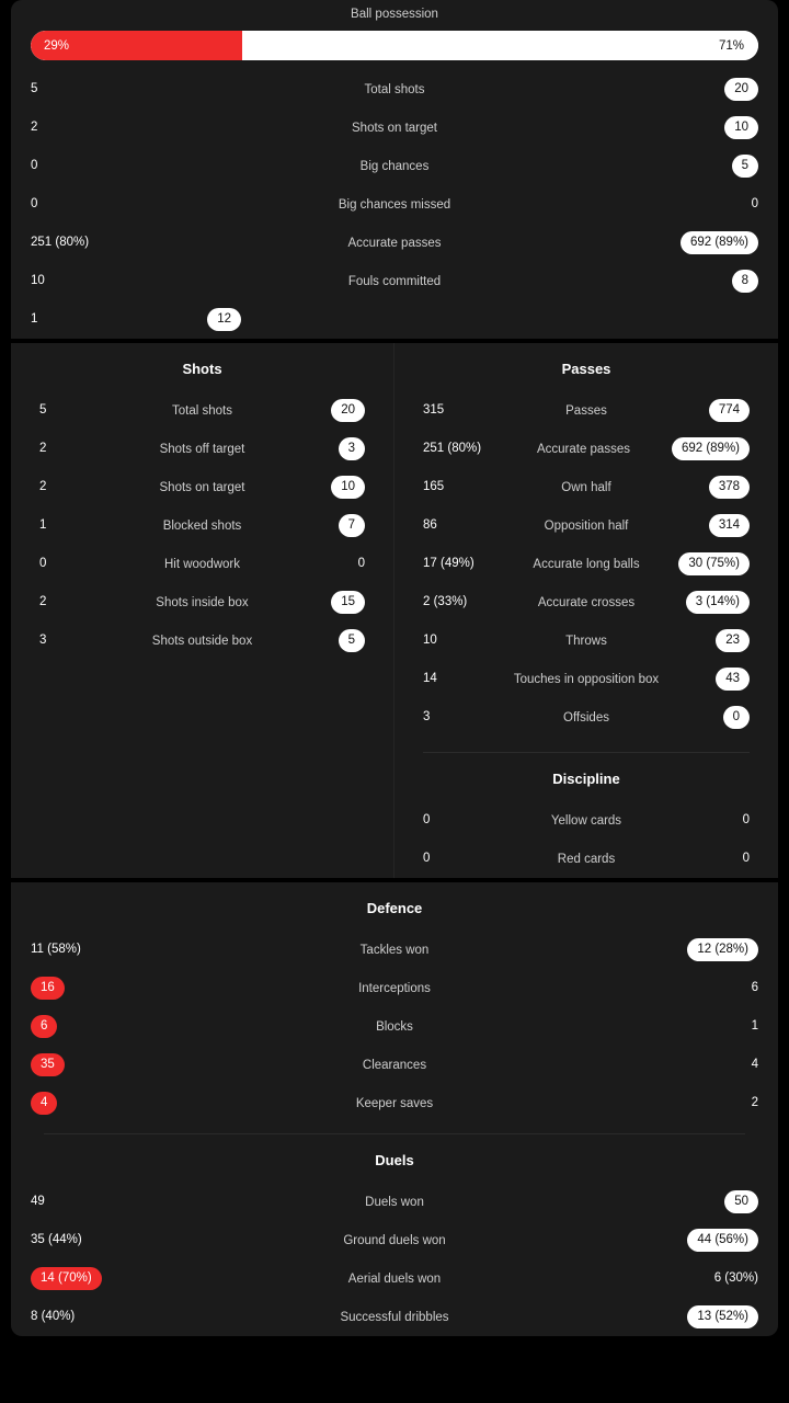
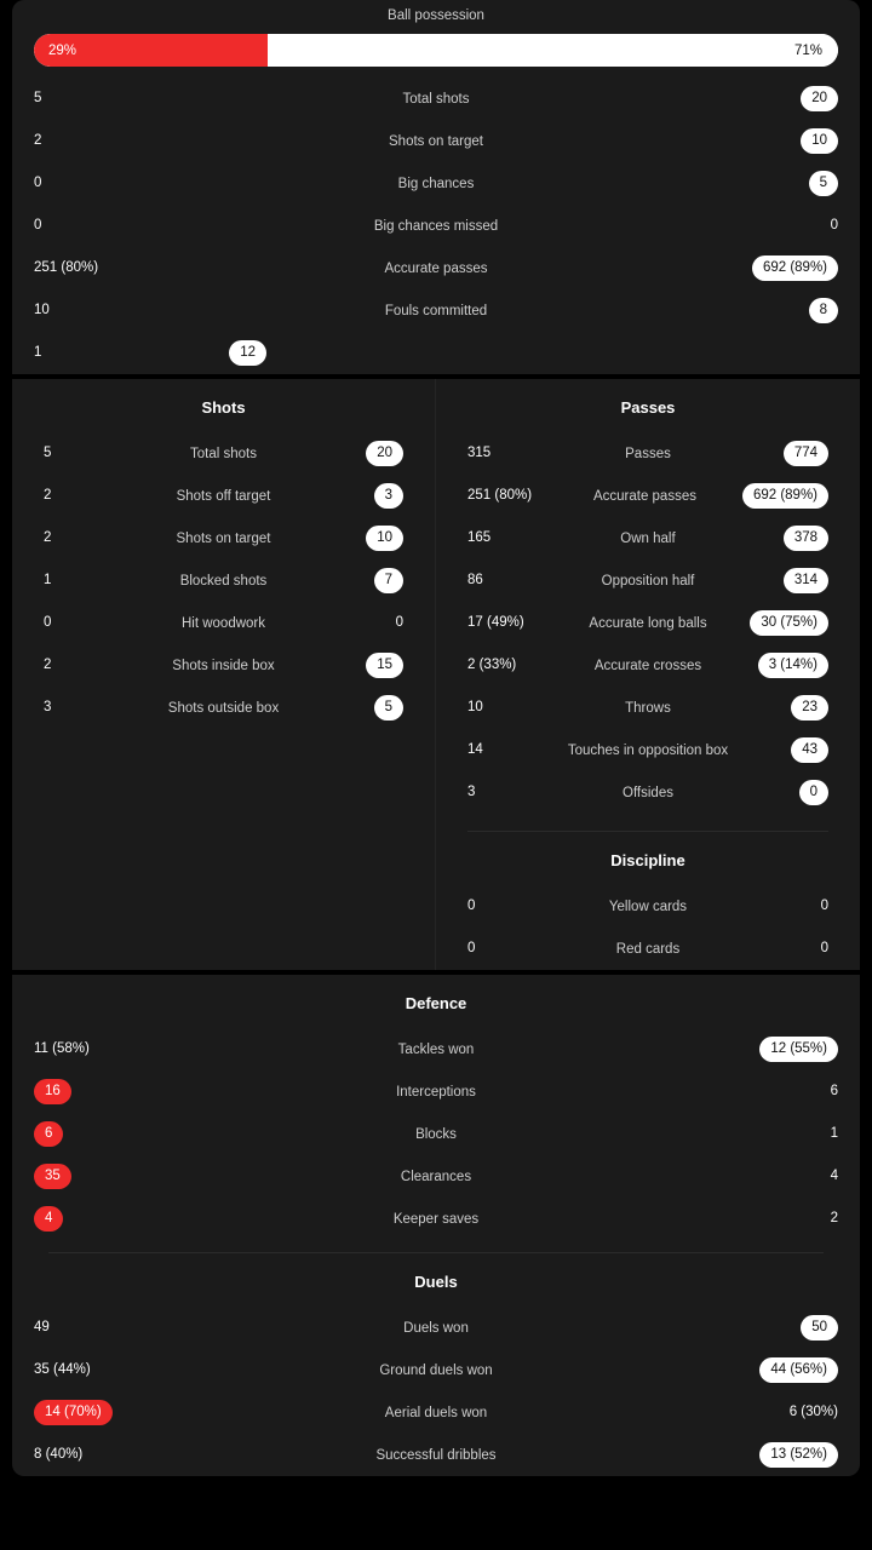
  Ball possession
  29%
  71%
  5
  Total shots
  20
  2
  Shots on target
  10
  0
  Big chances
  5
  0
  Big chances missed
  0
  251 (80%)
  Accurate passes
  692 (89%)
  10
  Fouls committed
  8
  1
  12
  Shots
  5
  Total shots
  20
  2
  Shots off target
  3
  2
  Shots on target
  10
  1
  Blocked shots
  7
  0
  Hit woodwork
  0
  2
  Shots inside box
  15
  3
  Shots outside box
  5
  Passes
  315
  Passes
  774
  251 (80%)
  Accurate passes
  692 (89%)
  165
  Own half
  378
  86
  Opposition half
  314
  17 (49%)
  Accurate long balls
  30 (75%)
  2 (33%)
  Accurate crosses
  3 (14%)
  10
  Throws
  23
  14
  Touches in opposition box
  43
  3
  Offsides
  0
  Discipline
  0
  Yellow cards
  0
  0
  Red cards
  0
  Defence
  11 (58%)
  Tackles won
- 12 (28%)
+ 12 (55%)
  16
  Interceptions
  6
  6
  Blocks
  1
  35
  Clearances
  4
  4
  Keeper saves
  2
  Duels
  49
  Duels won
  50
  35 (44%)
  Ground duels won
  44 (56%)
  14 (70%)
  Aerial duels won
  6 (30%)
  8 (40%)
  Successful dribbles
  13 (52%)
